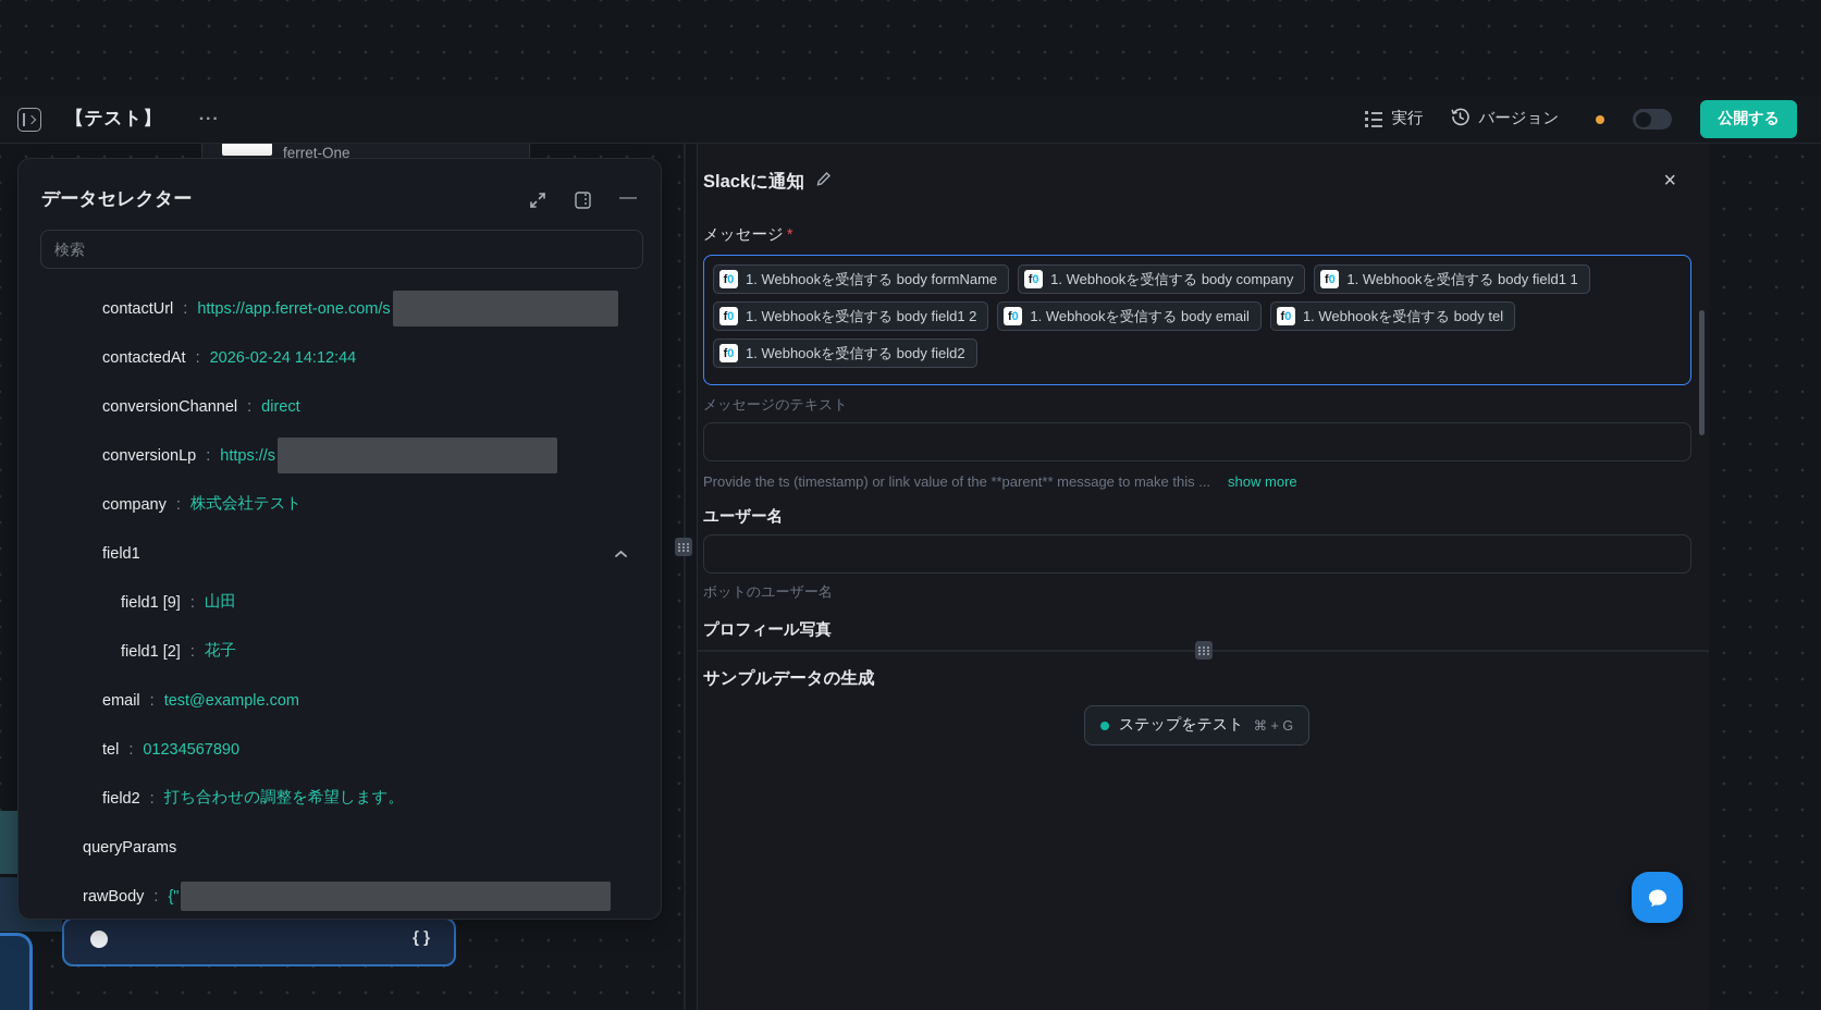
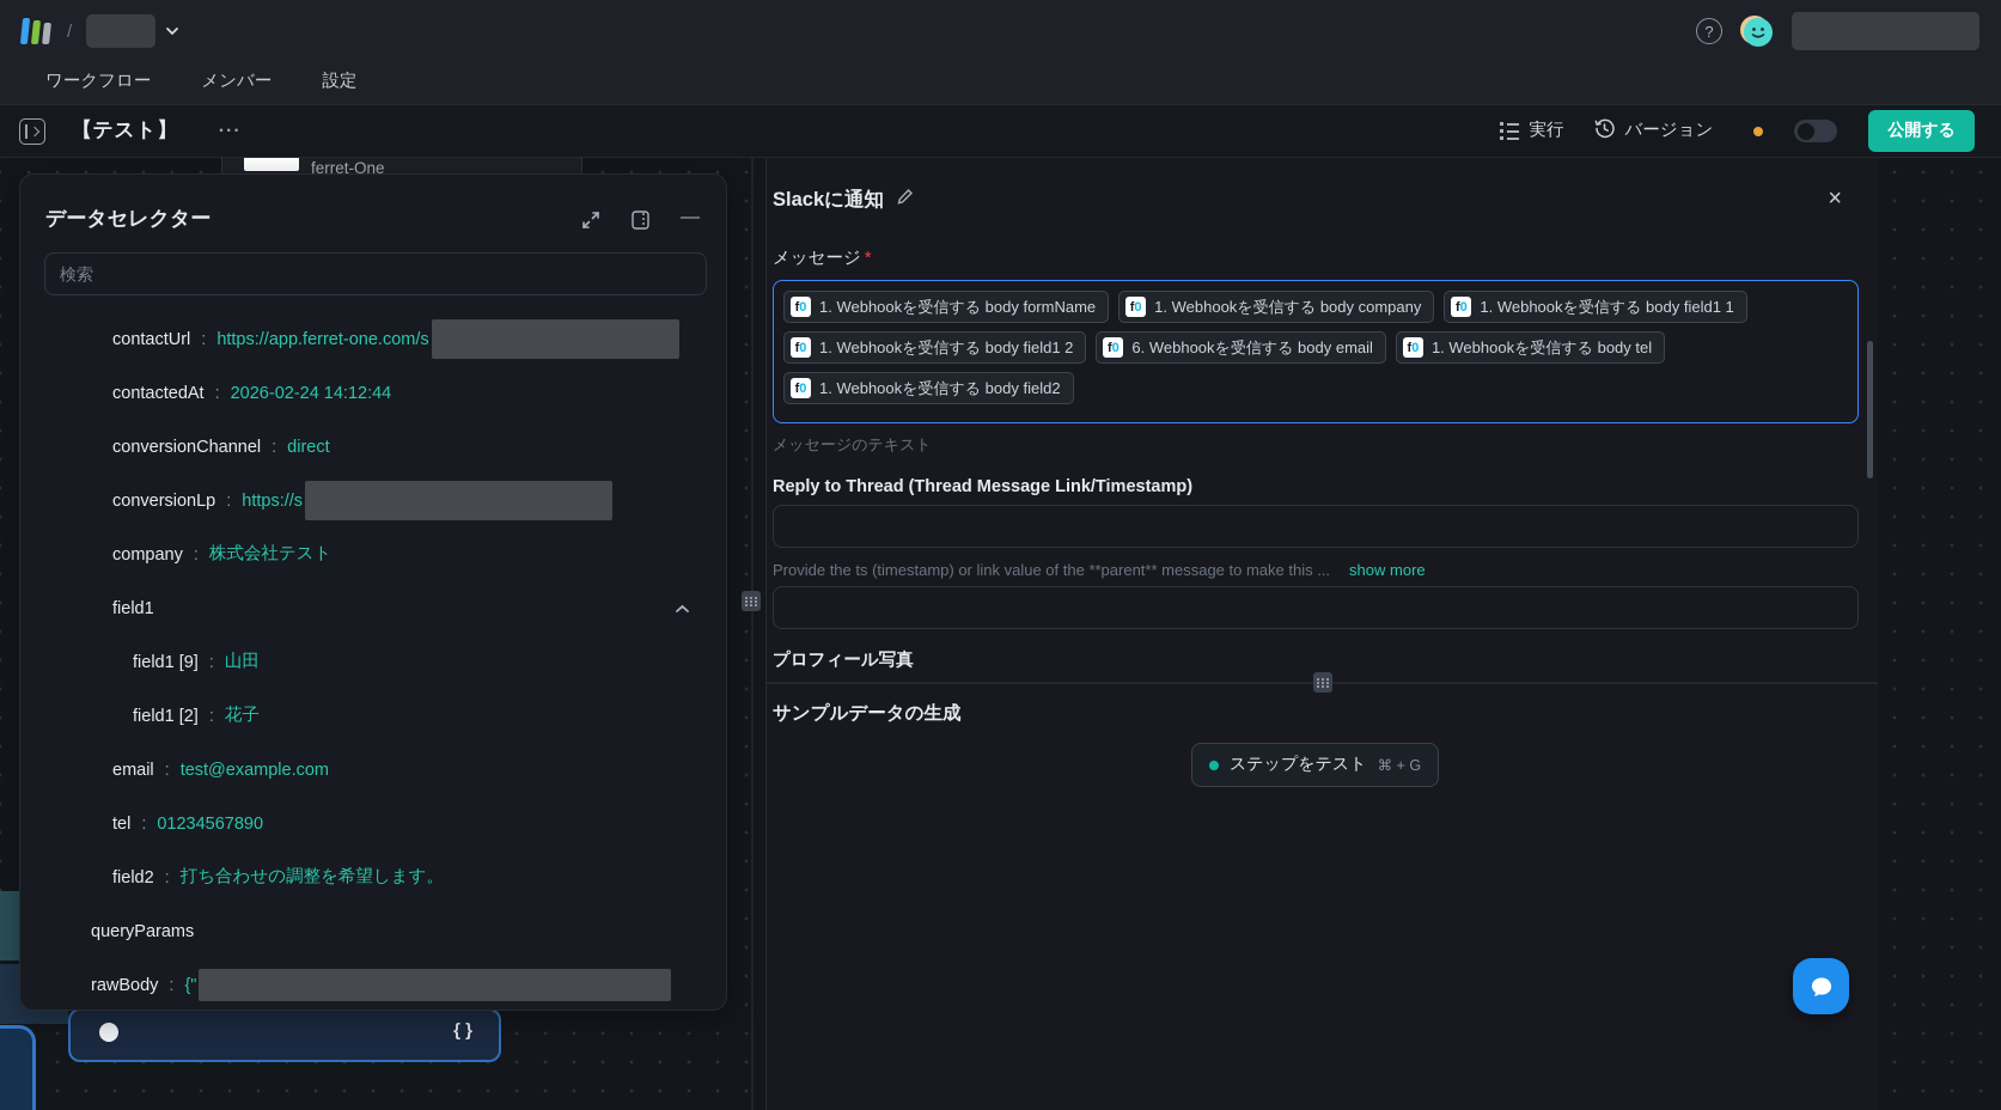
+ /
+ ?
+ ワークフロー
+ メンバー
+ 設定
  【テスト】
  ···
  実行
  バージョン
  公開する
  ferret-One
  { }
  データセレクター
  —
  検索
  contactUrl
  :
  https://app.ferret-one.com/s
  contactedAt
  :
  2026-02-24 14:12:44
  conversionChannel
  :
  direct
  conversionLp
  :
  https://s
  company
  :
  株式会社テスト
  field1
  field1 [9]
  :
  山田
  field1 [2]
  :
  花子
  email
  :
  test@example.com
  tel
  :
  01234567890
  field2
  :
  打ち合わせの調整を希望します。
  queryParams
  rawBody
  :
  {"
  ×
  Slackに通知
  メッセージ *
  f
  0
  1. Webhookを受信する body formName
  f
  0
  1. Webhookを受信する body company
  f
  0
  1. Webhookを受信する body field1 1
  f
  0
  1. Webhookを受信する body field1 2
  f
  0
- 1. Webhookを受信する body email
+ 6. Webhookを受信する body email
  f
  0
  1. Webhookを受信する body tel
  f
  0
  1. Webhookを受信する body field2
  メッセージのテキスト
+ Reply to Thread (Thread Message Link/Timestamp)
  Provide the ts (timestamp) or link value of the **parent** message to make this ...
  show more
- ユーザー名
- ボットのユーザー名
  プロフィール写真
  サンプルデータの生成
  ステップをテスト
  ⌘ + G
